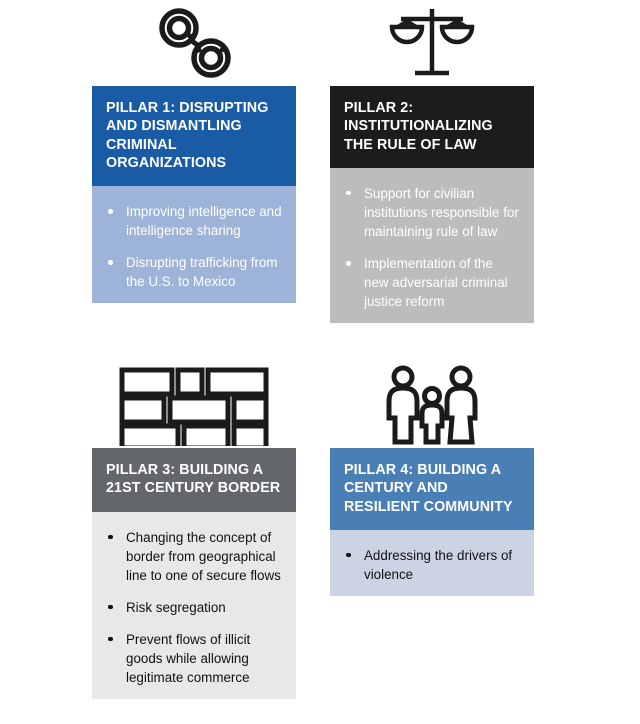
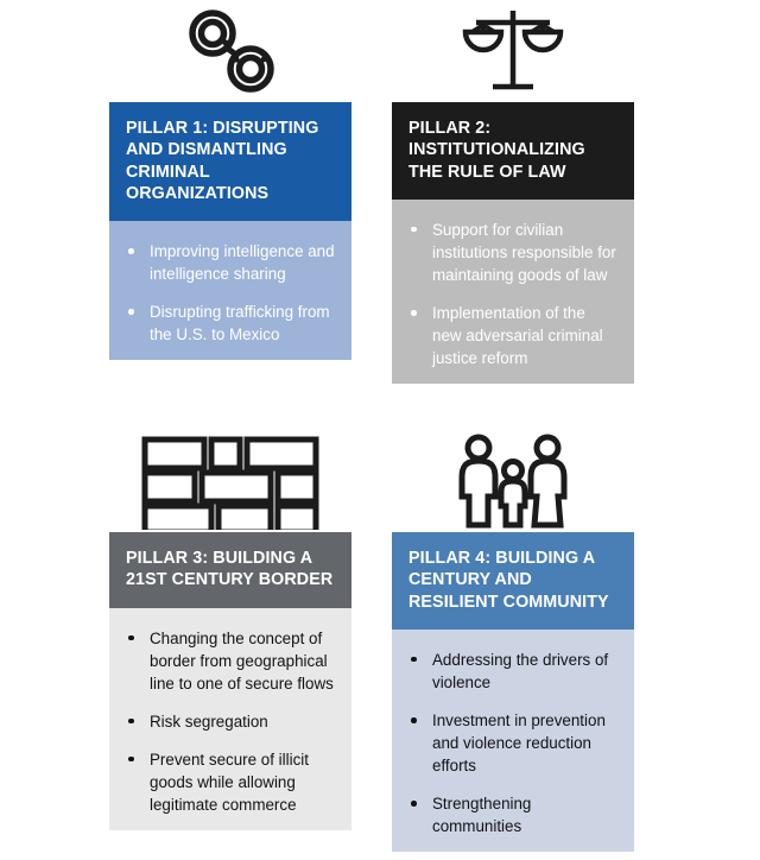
  PILLAR 1: DISRUPTING AND DISMANTLING CRIMINAL ORGANIZATIONS
  Improving intelligence and intelligence sharing
  Disrupting trafficking from the U.S. to Mexico
  PILLAR 2: INSTITUTIONALIZING THE RULE OF LAW
- Support for civilian institutions responsible for maintaining rule of law
+ Support for civilian institutions responsible for maintaining goods of law
  Implementation of the new adversarial criminal justice reform
  PILLAR 3: BUILDING A 21ST CENTURY BORDER
  Changing the concept of border from geographical line to one of secure flows
  Risk segregation
- Prevent flows of illicit goods while allowing legitimate commerce
+ Prevent secure of illicit goods while allowing legitimate commerce
  PILLAR 4: BUILDING A CENTURY AND RESILIENT COMMUNITY
  Addressing the drivers of violence
+ Investment in prevention and violence reduction efforts
+ Strengthening communities
